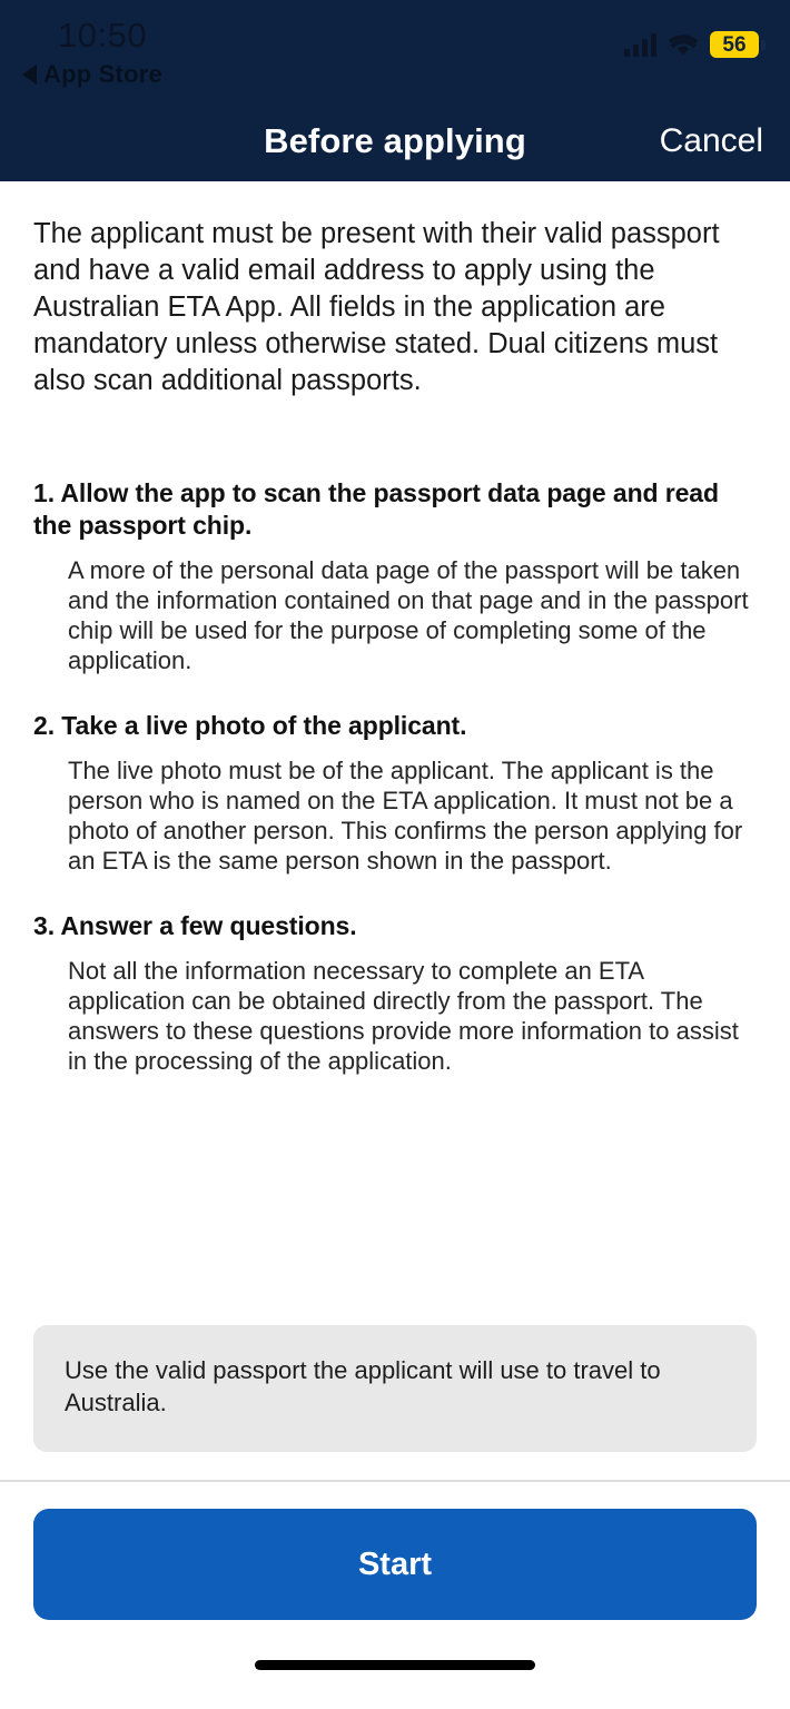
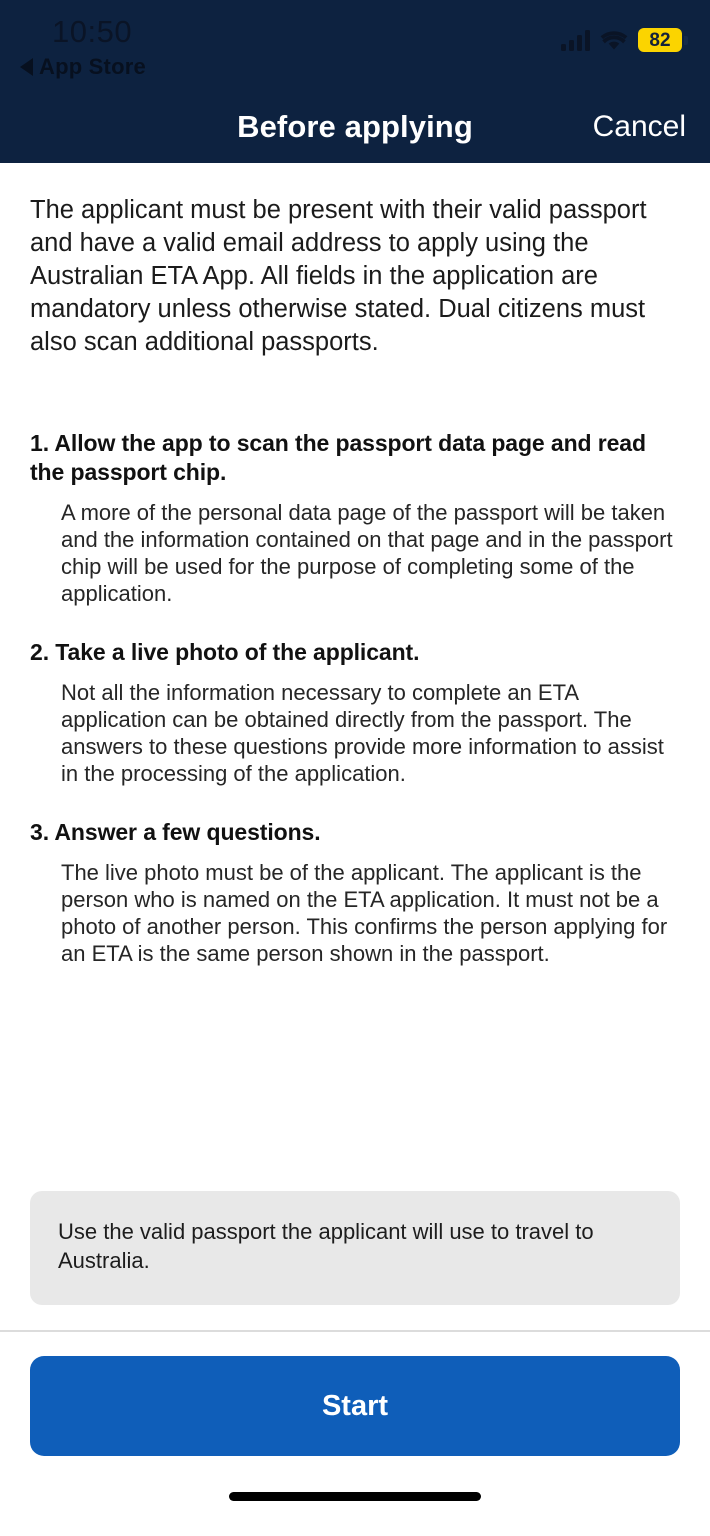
  10:50
  App Store
- 56
+ 82
  Before applying
  Cancel
  The applicant must be present with their valid passport and have a valid email address to apply using the Australian ETA App. All fields in the application are mandatory unless otherwise stated. Dual citizens must also scan additional passports.
  1. Allow the app to scan the passport data page and read the passport chip.
  A more of the personal data page of the passport will be taken and the information contained on that page and in the passport chip will be used for the purpose of completing some of the application.
  2. Take a live photo of the applicant.
- The live photo must be of the applicant. The applicant is the person who is named on the ETA application. It must not be a photo of another person. This confirms the person applying for an ETA is the same person shown in the passport.
+ Not all the information necessary to complete an ETA application can be obtained directly from the passport. The answers to these questions provide more information to assist in the processing of the application.
  3. Answer a few questions.
- Not all the information necessary to complete an ETA application can be obtained directly from the passport. The answers to these questions provide more information to assist in the processing of the application.
+ The live photo must be of the applicant. The applicant is the person who is named on the ETA application. It must not be a photo of another person. This confirms the person applying for an ETA is the same person shown in the passport.
  Use the valid passport the applicant will use to travel to Australia.
  Start
